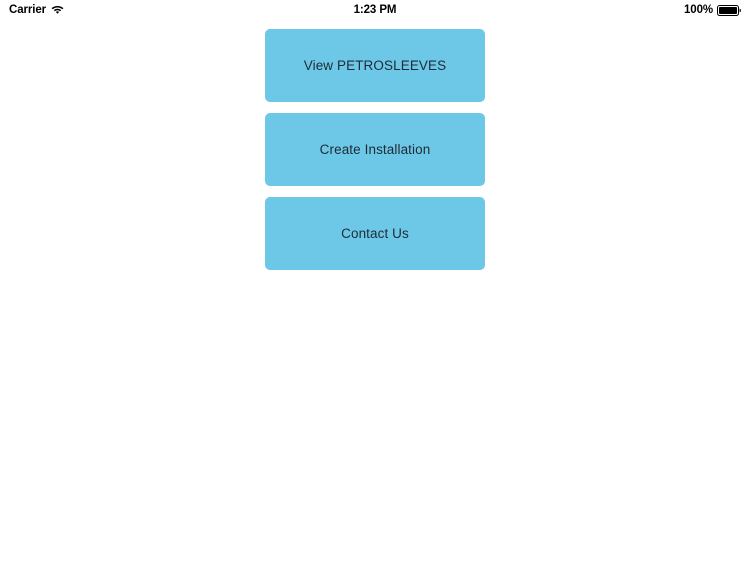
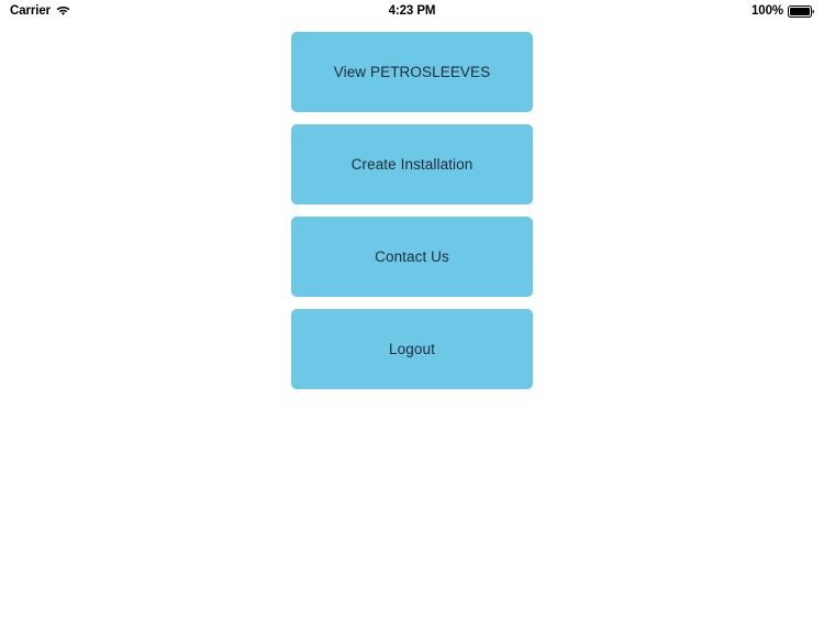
  Carrier
- 1:23 PM
+ 4:23 PM
  100%
  View PETROSLEEVES
  Create Installation
  Contact Us
+ Logout
